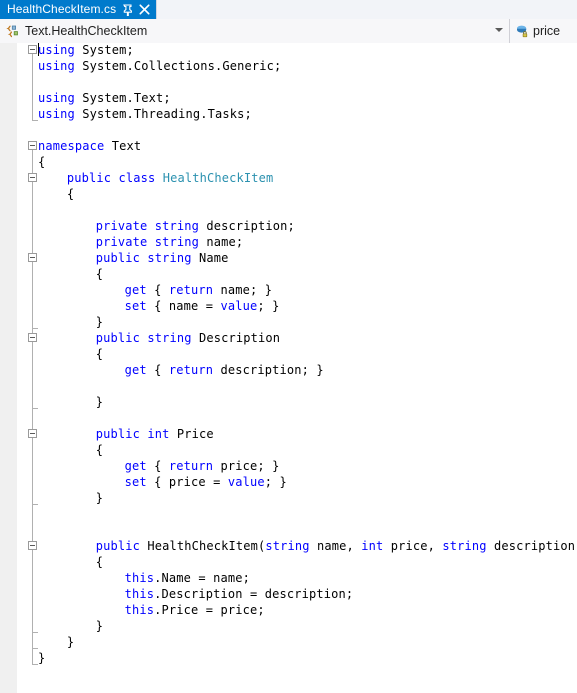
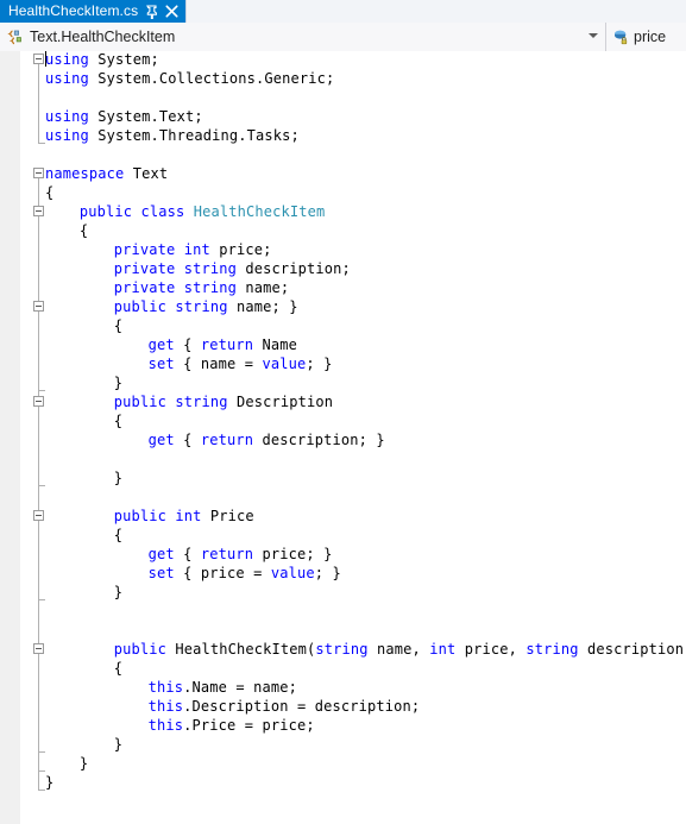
  HealthCheckItem.cs
  Text.HealthCheckItem
  price
  using System;
  using System.Collections.Generic;
  using System.Text;
  using System.Threading.Tasks;
  namespace Text
  {
  public class HealthCheckItem
  {
+ private int price;
  private string description;
  private string name;
- public string Name
+ public string name; }
  {
- get { return name; }
+ get { return Name
  set { name = value; }
  }
  public string Description
  {
  get { return description; }
  }
  public int Price
  {
  get { return price; }
  set { price = value; }
  }
  public HealthCheckItem(string name, int price, string description
  {
  this.Name = name;
  this.Description = description;
  this.Price = price;
  }
  }
  }
